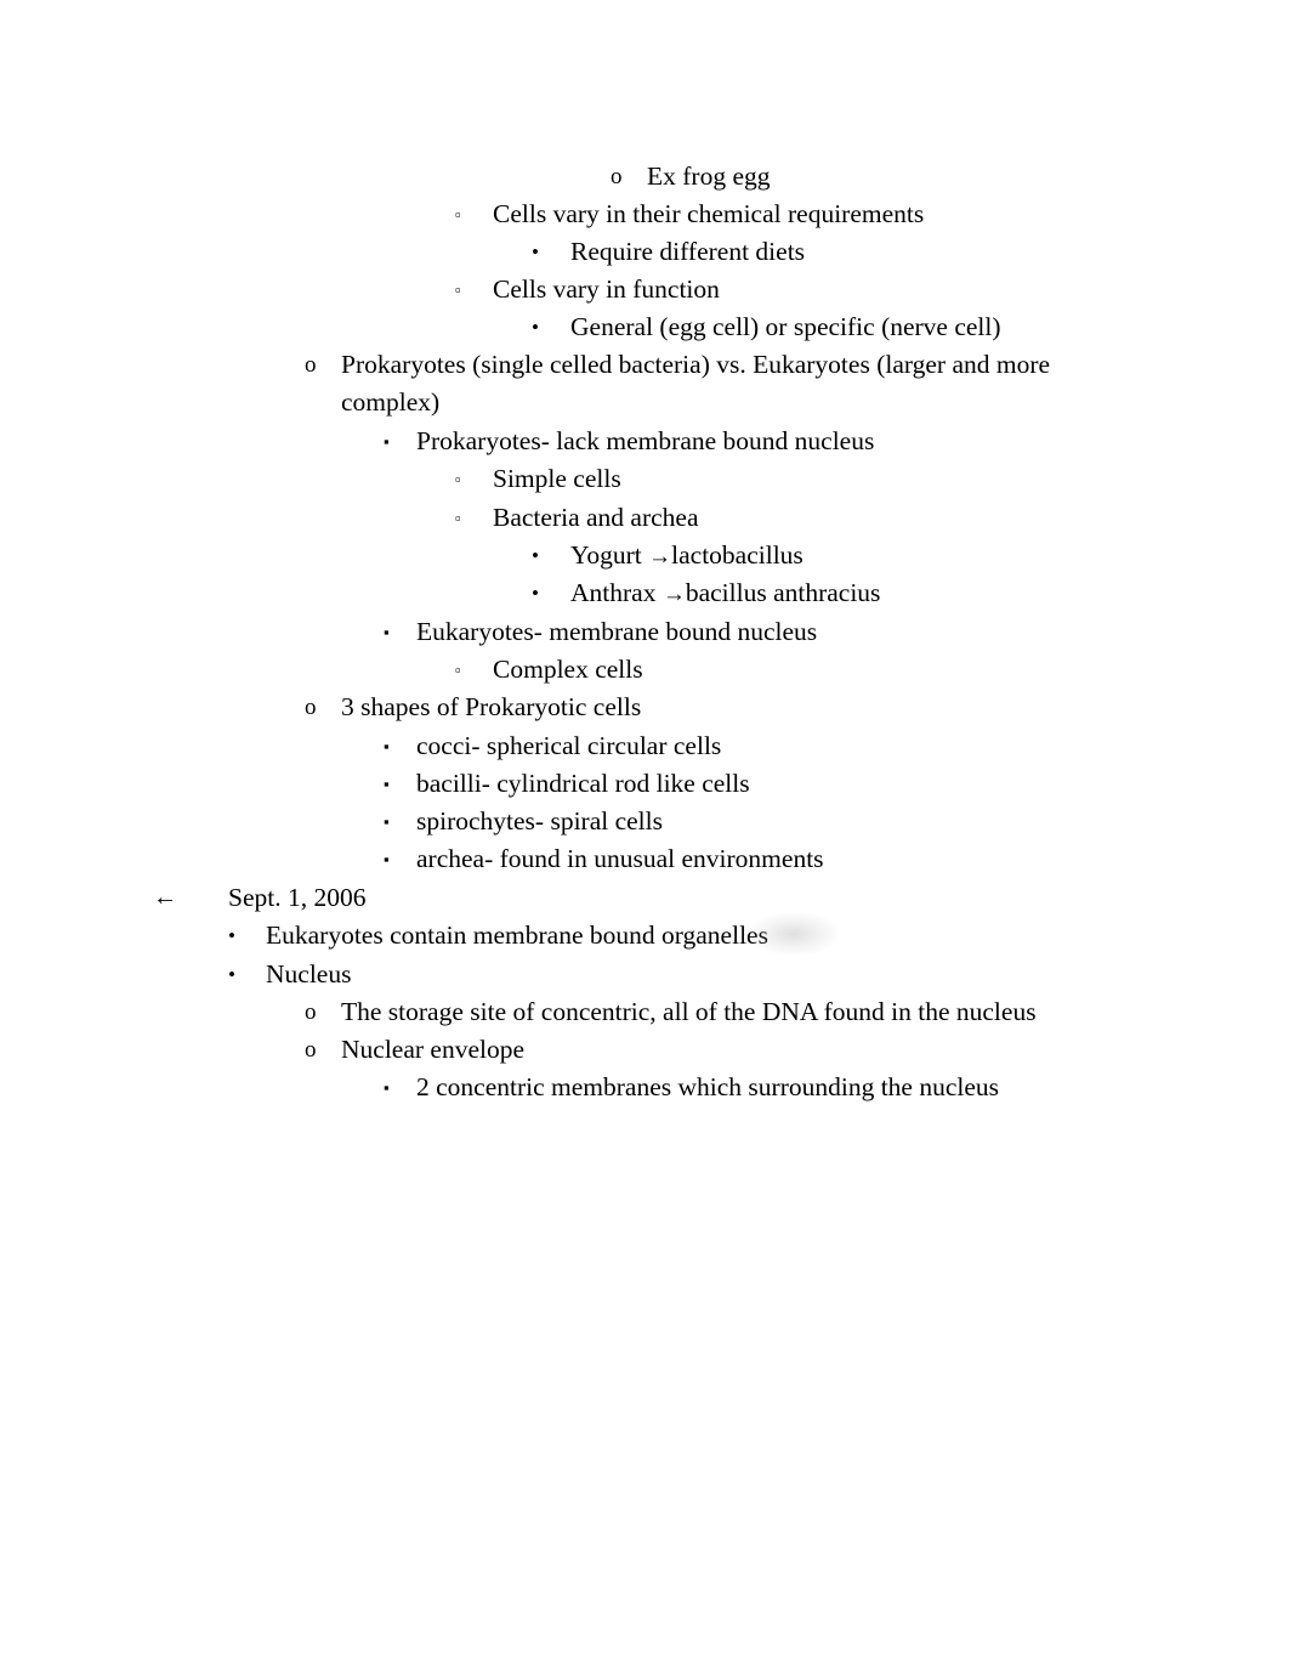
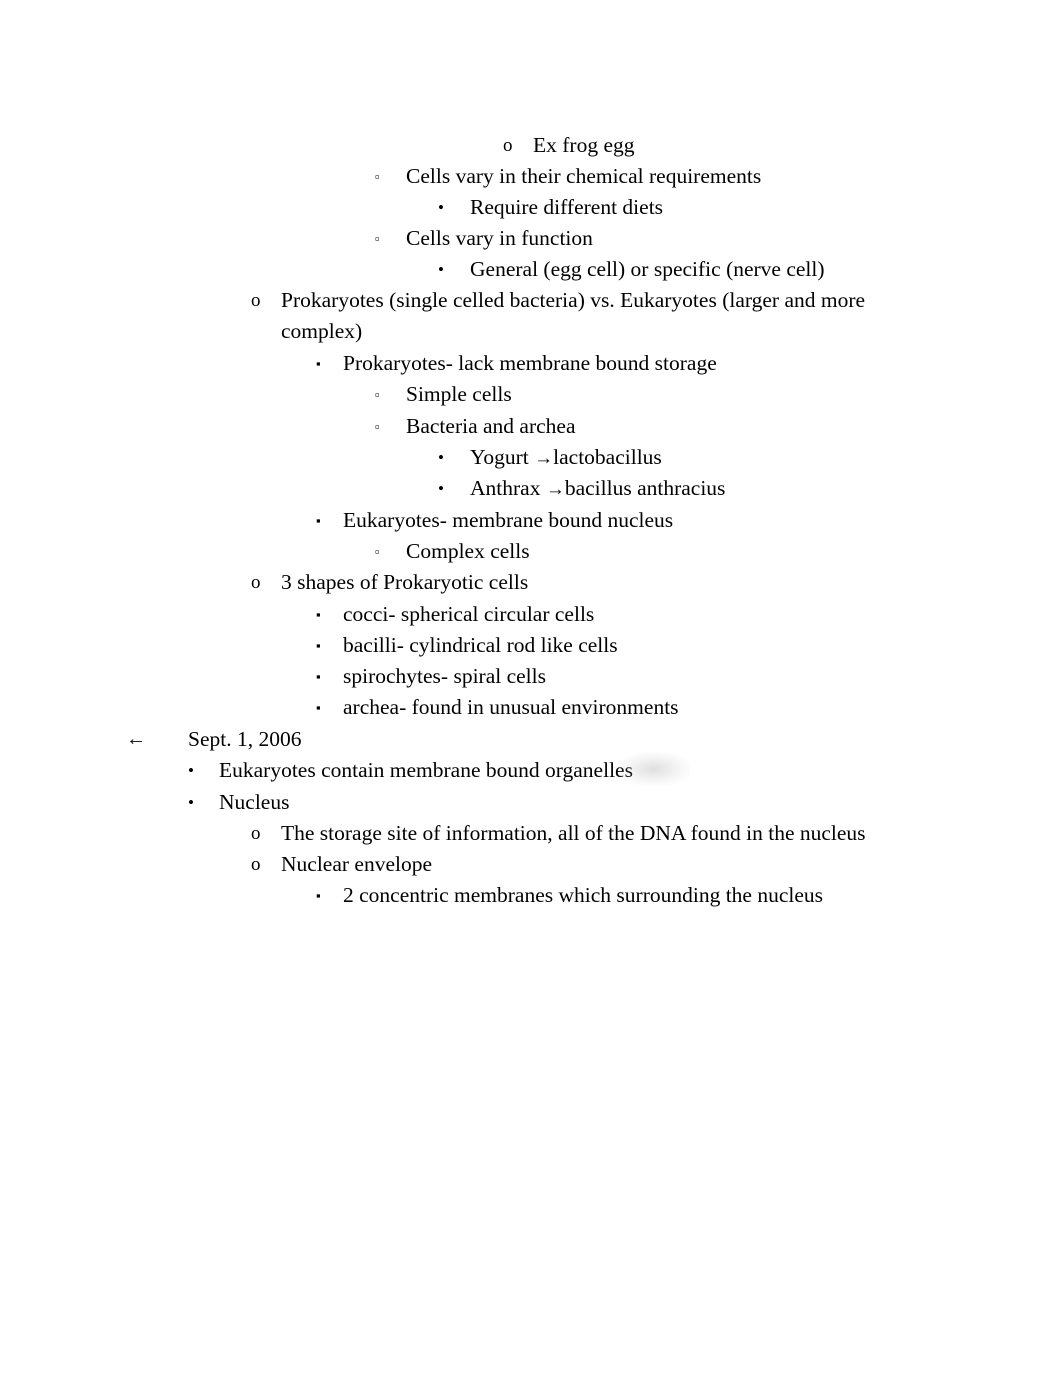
  o
  Ex frog egg
  ▫
  Cells vary in their chemical requirements
  •
  Require different diets
  ▫
  Cells vary in function
  •
  General (egg cell) or specific (nerve cell)
  o
  Prokaryotes (single celled bacteria) vs. Eukaryotes (larger and more complex)
  ▪
- Prokaryotes- lack membrane bound nucleus
+ Prokaryotes- lack membrane bound storage
  ▫
  Simple cells
  ▫
  Bacteria and archea
  •
  Yogurt →lactobacillus
  •
  Anthrax →bacillus anthracius
  ▪
  Eukaryotes- membrane bound nucleus
  ▫
  Complex cells
  o
  3 shapes of Prokaryotic cells
  ▪
  cocci- spherical circular cells
  ▪
  bacilli- cylindrical rod like cells
  ▪
  spirochytes- spiral cells
  ▪
  archea- found in unusual environments
  ←
  Sept. 1, 2006
  •
  Eukaryotes contain membrane bound organell
  •
  Nucleus
  o
- The storage site of concentric, all of the DNA found in the nucleus
+ The storage site of information, all of the DNA found in the nucleus
  o
  Nuclear envelope
  ▪
  2 concentric membranes which surrounding the nucleus
